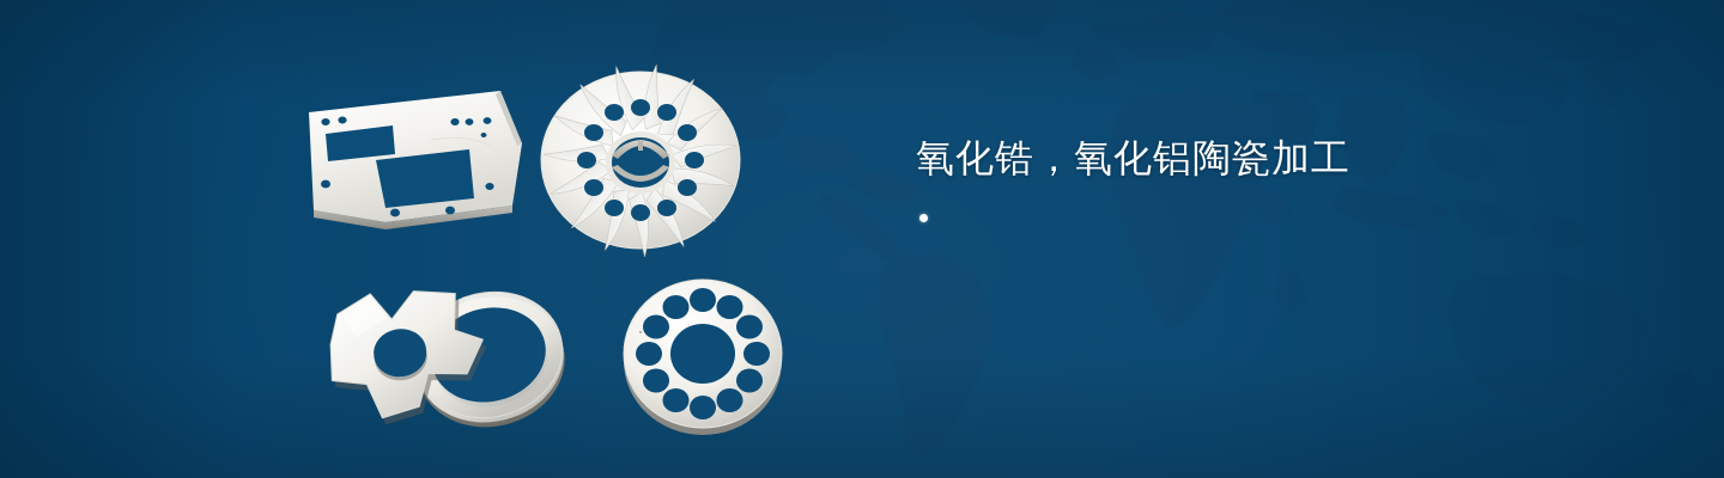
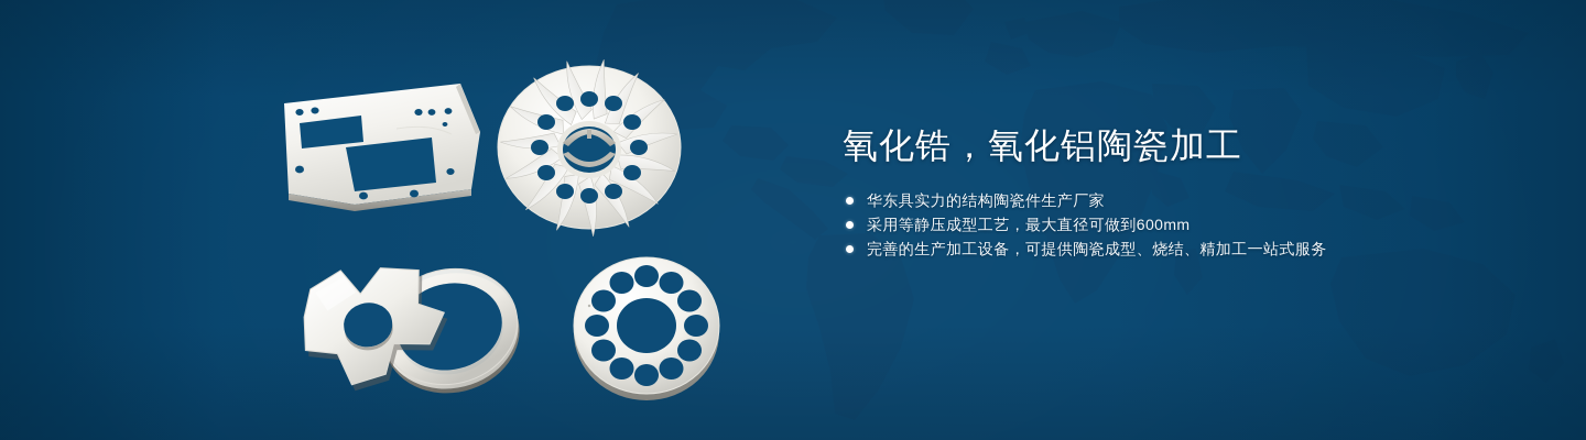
  氧化锆，氧化铝陶瓷加工
+ 华东具实力的结构陶瓷件生产厂家
+ 采用等静压成型工艺，最大直径可做到600mm
+ 完善的生产加工设备，可提供陶瓷成型、烧结、精加工一站式服务
